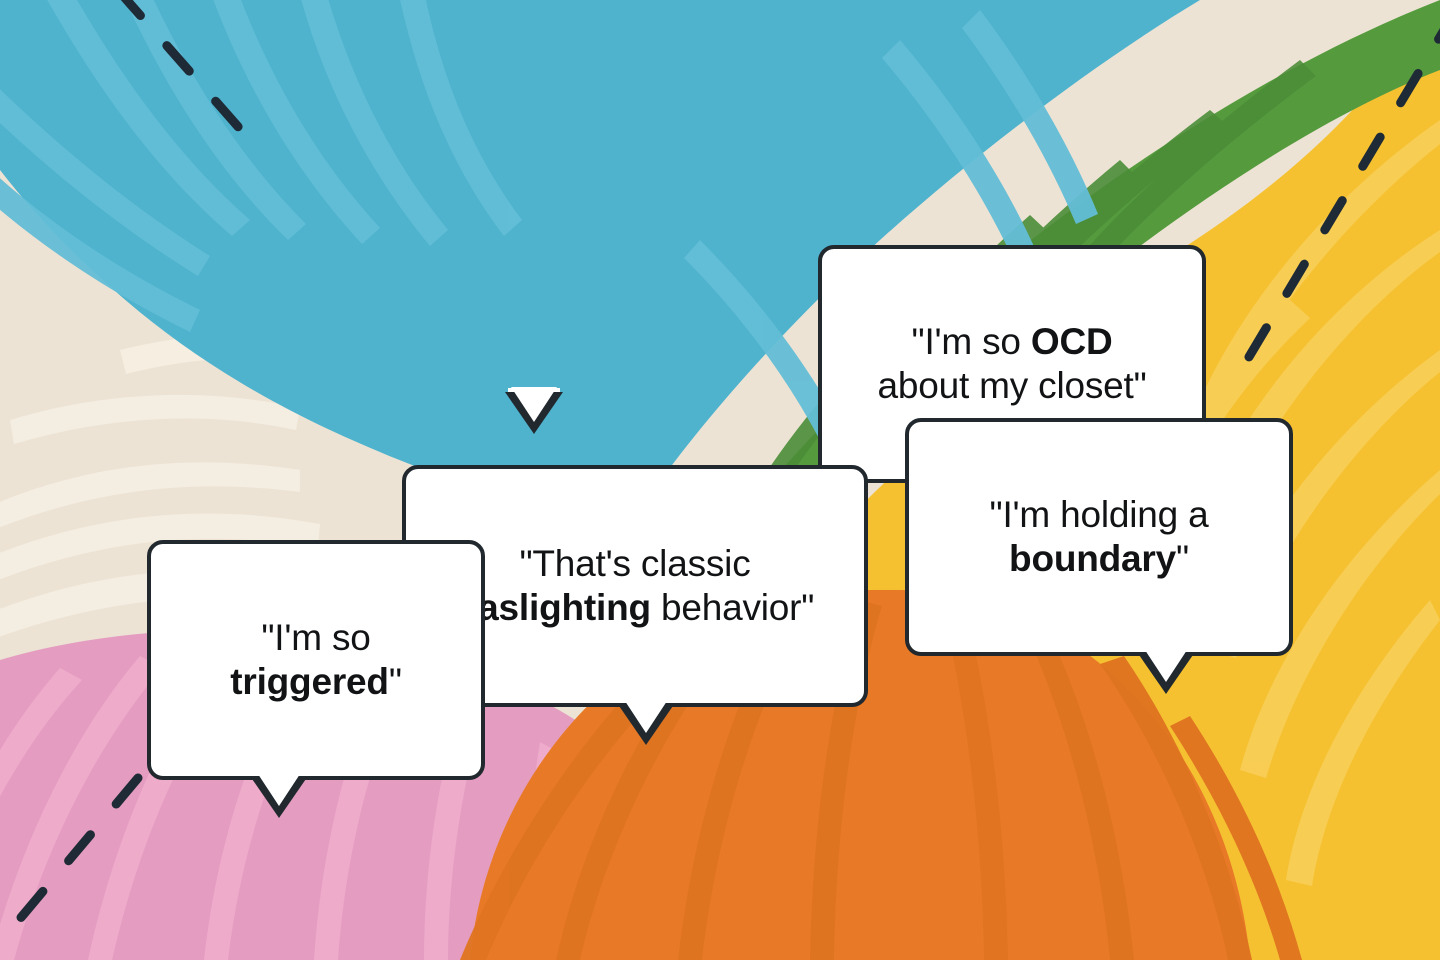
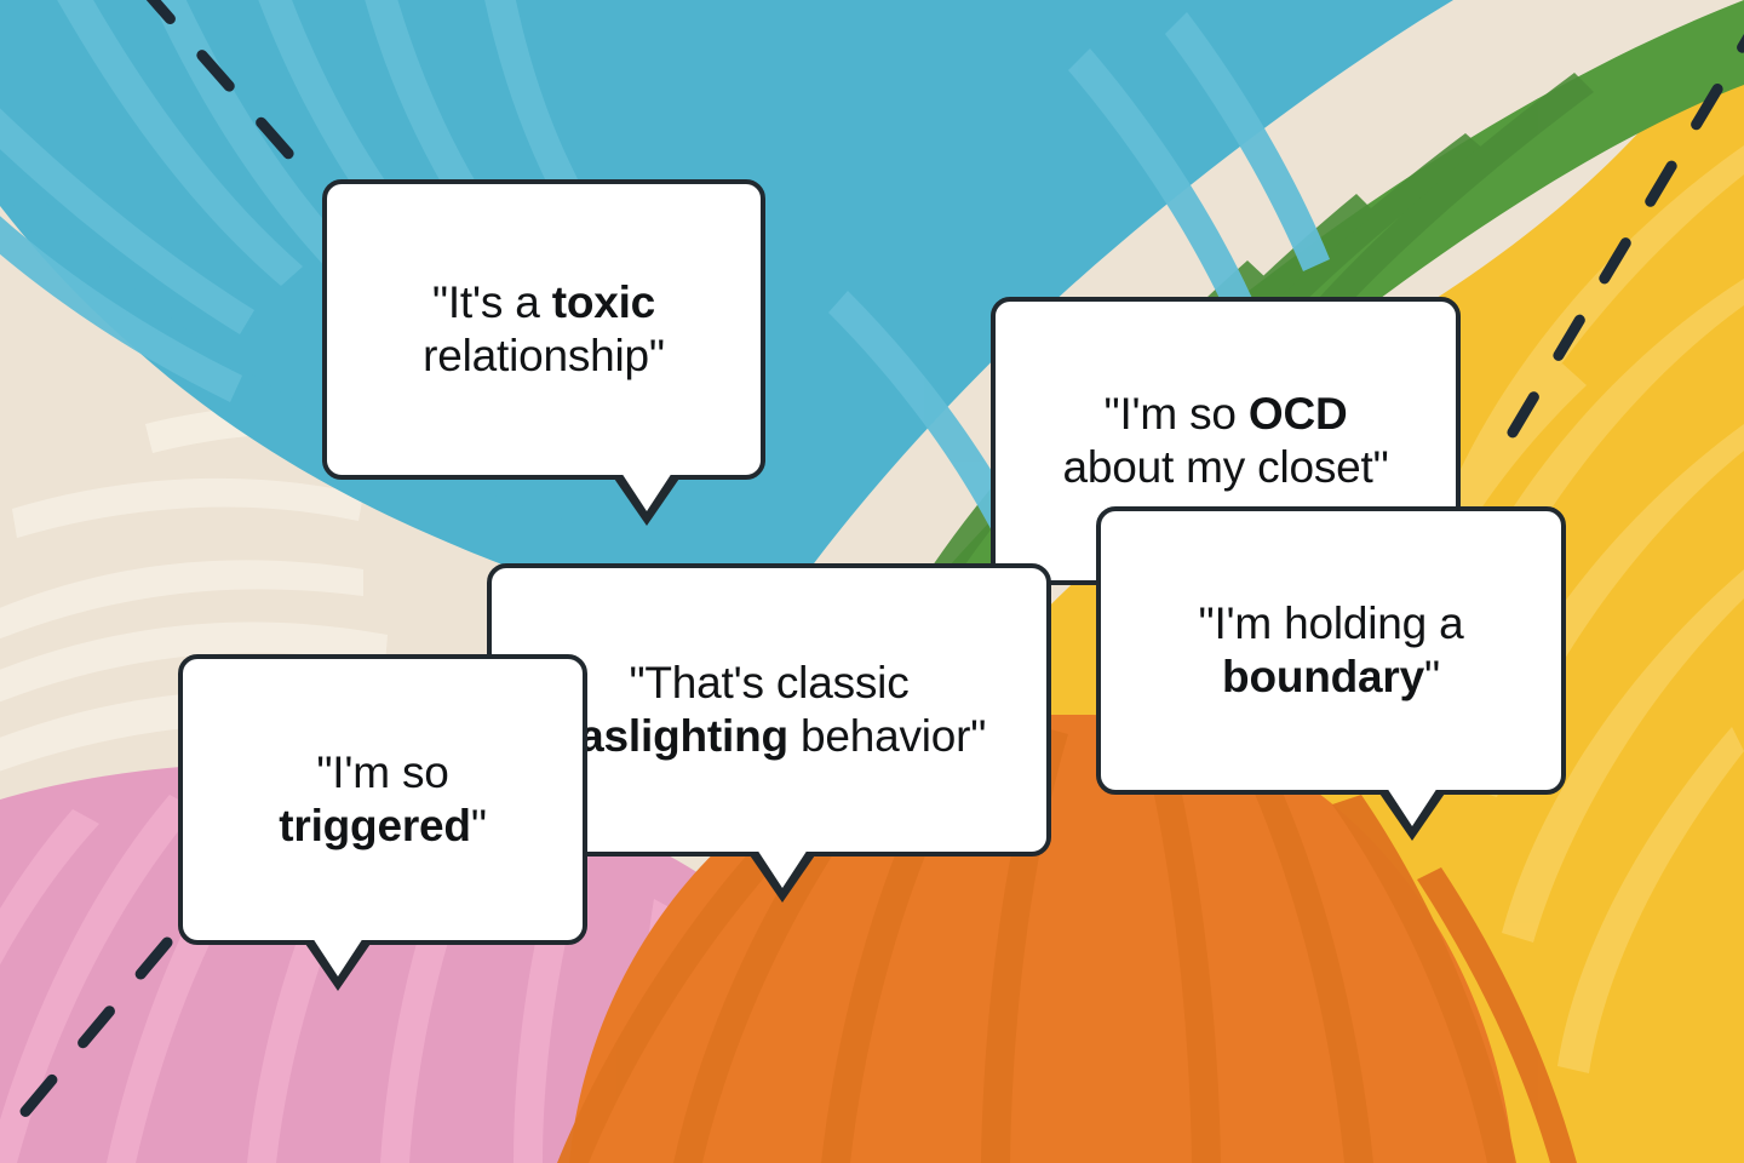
+ "It's a toxic
+ relationship"
  "I'm so OCD
  about my closet"
  "I'm holding a
  boundary"
  "That's classic
  aslighting behavior"
  "I'm so
  triggered"
